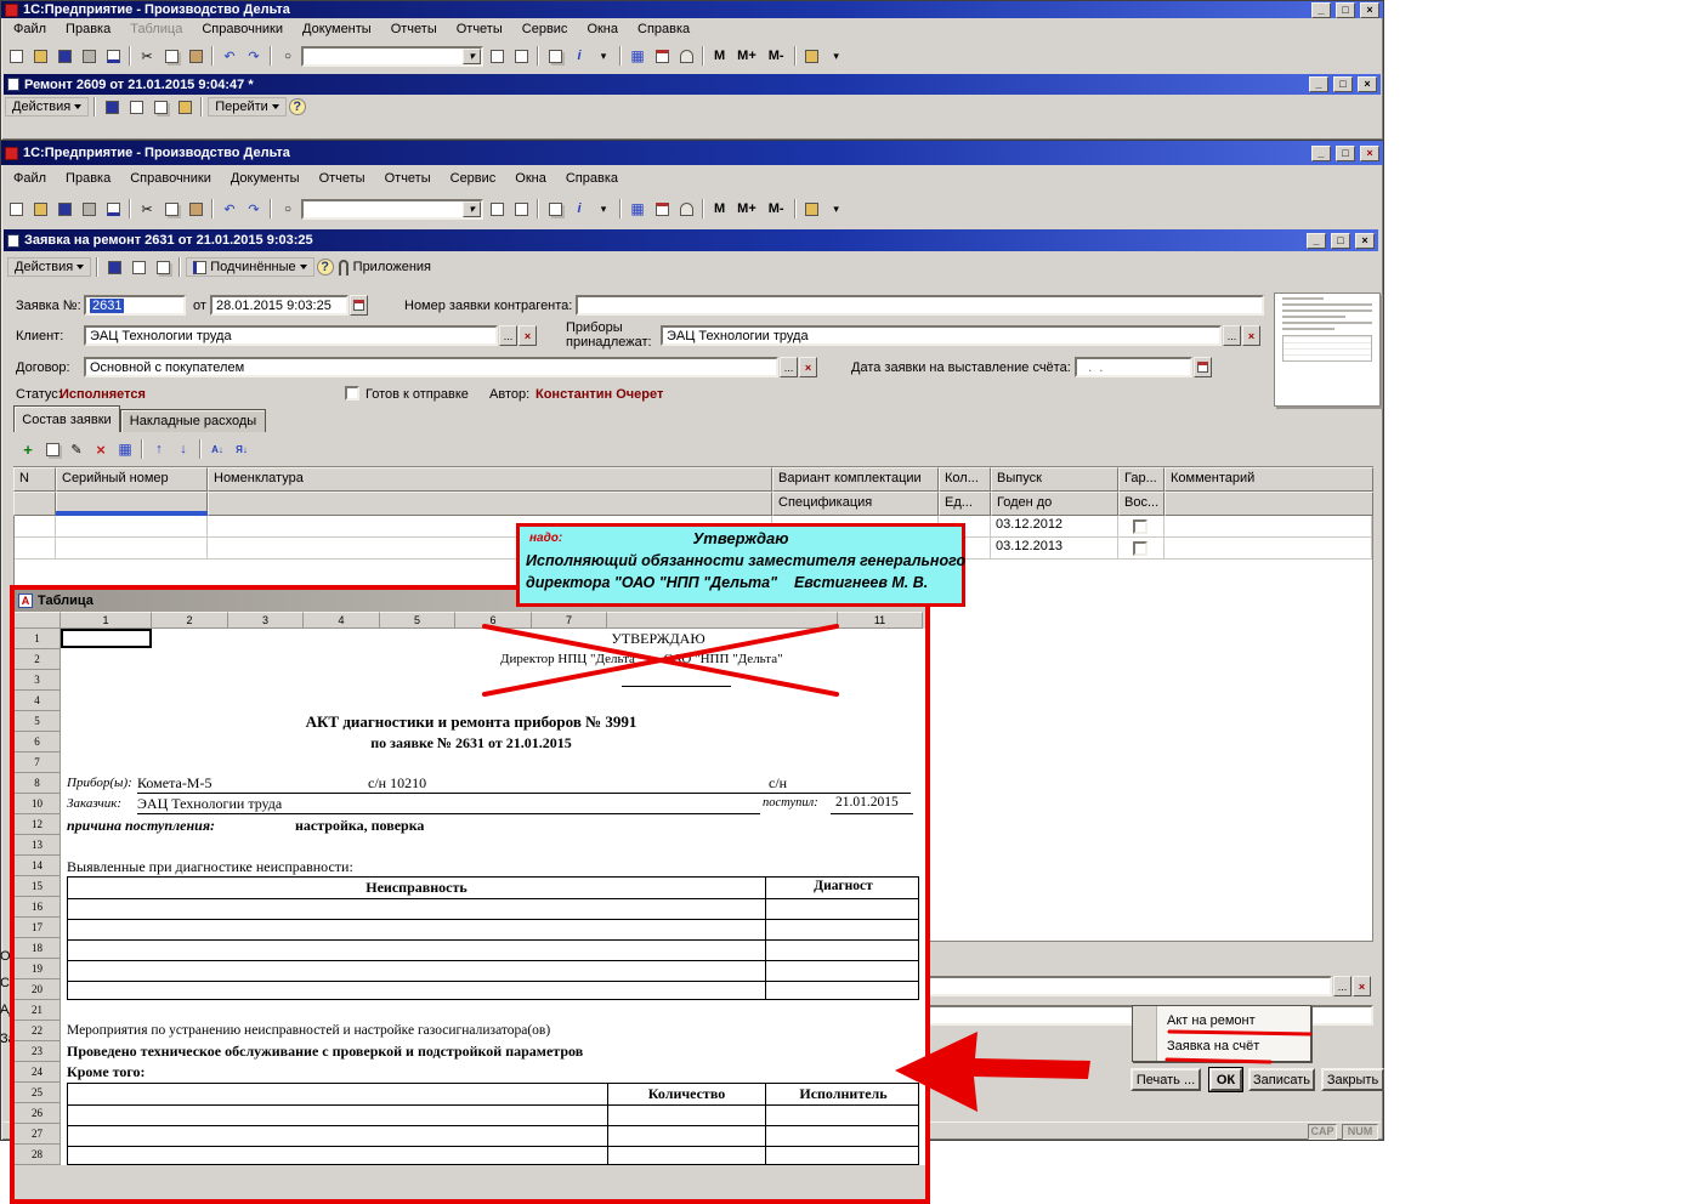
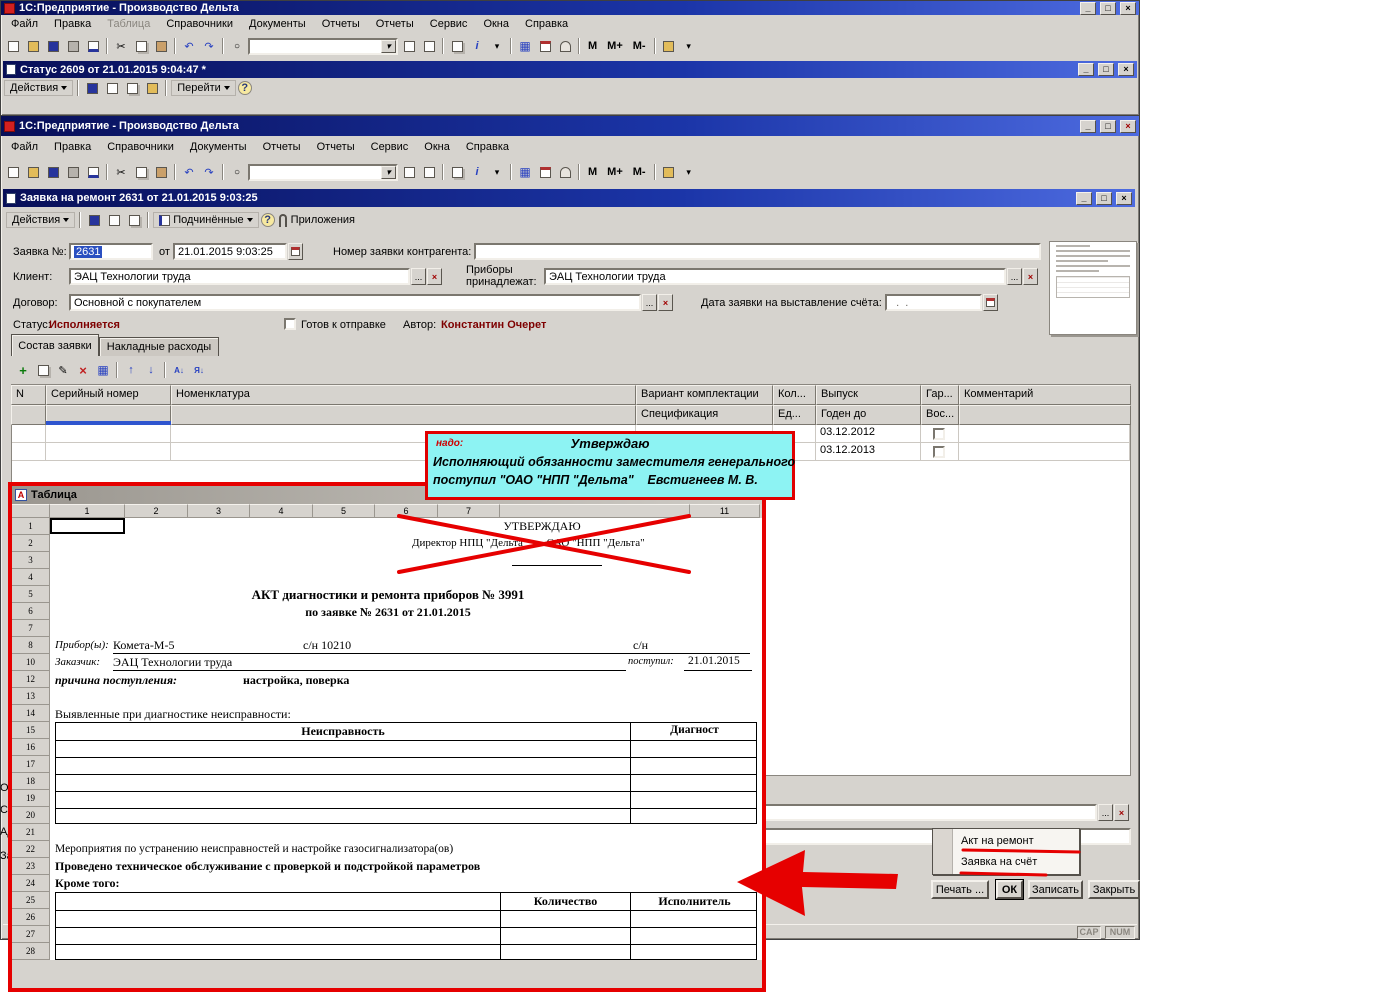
  1С:Предприятие - Производство Дельта
  Файл
  Правка
  Таблица
  Справочники
  Документы
  Отчеты
  Отчеты
  Сервис
  Окна
  Справка
  М
  М+
  М-
- Ремонт 2609 от 21.01.2015 9:04:47 *
+ Статус 2609 от 21.01.2015 9:04:47 *
  Действия
  Перейти
  1С:Предприятие - Производство Дельта
  Файл
  Правка
  Справочники
  Документы
  Отчеты
  Отчеты
  Сервис
  Окна
  Справка
  М
  М+
  М-
  Заявка на ремонт 2631 от 21.01.2015 9:03:25
  Действия
  Подчинённые
  Приложения
  Заявка №:
  2631
  от
- 28.01.2015 9:03:25
+ 21.01.2015 9:03:25
  Номер заявки контрагента:
  Клиент:
  ЭАЦ Технологии труда
  ...
  ×
  Приборы
  принадлежат:
  ЭАЦ Технологии труда
  ...
  ×
  Договор:
  Основной с покупателем
  ...
  ×
  Дата заявки на выставление счёта:
  . .
  Статус:
  Исполняется
  Готов к отправке
  Автор:
  Константин Очерет
  Состав заявки
  Накладные расходы
  N
  Серийный номер
  Номенклатура
  Вариант комплектации
  Кол...
  Выпуск
  Гар...
  Комментарий
  Спецификация
  Ед...
  Годен до
  Вос...
  03.12.2012
  03.12.2013
  ...
  ×
  Печать ...
  ОК
  Записать
  Закрыть
  CAP
  NUM
  А
  Таблица
  1
  2
  3
  4
  5
  6
  7
  11
  1
  2
  3
  4
  5
  6
  7
  8
  10
  12
  13
  14
  15
  16
  17
  18
  19
  20
  21
  22
  23
  24
  25
  26
  27
  28
  УТВЕРЖДАЮ
  Директор НПЦ "Дельта"О "НПП "Дельта"
  АКТ диагностики и ремонта приборов № 3991
  по заявке № 2631 от 21.01.2015
  Прибор(ы):
  Комета-М-5
  с/н 10210
  с/н
  Заказчик:
  ЭАЦ Технологии труда
  поступил:
  21.01.2015
  причина поступления:
  настройка, поверка
  Выявленные при диагностике неисправности:
  Неисправность
  Диагност
  Мероприятия по устранению неисправностей и настройке газосигнализатора(ов)
  Проведено техническое обслуживание с проверкой и подстройкой параметров
  Кроме того:
  Количество
  Исполнитель
  надо:
  Утверждаю
  Исполняющий обязанности заместителя генерального
- директора "ОАО "НПП "Дельта" Евстигнеев М. В.
+ поступил "ОАО "НПП "Дельта" Евстигнеев М. В.
  Акт на ремонт
  Заявка на счёт
